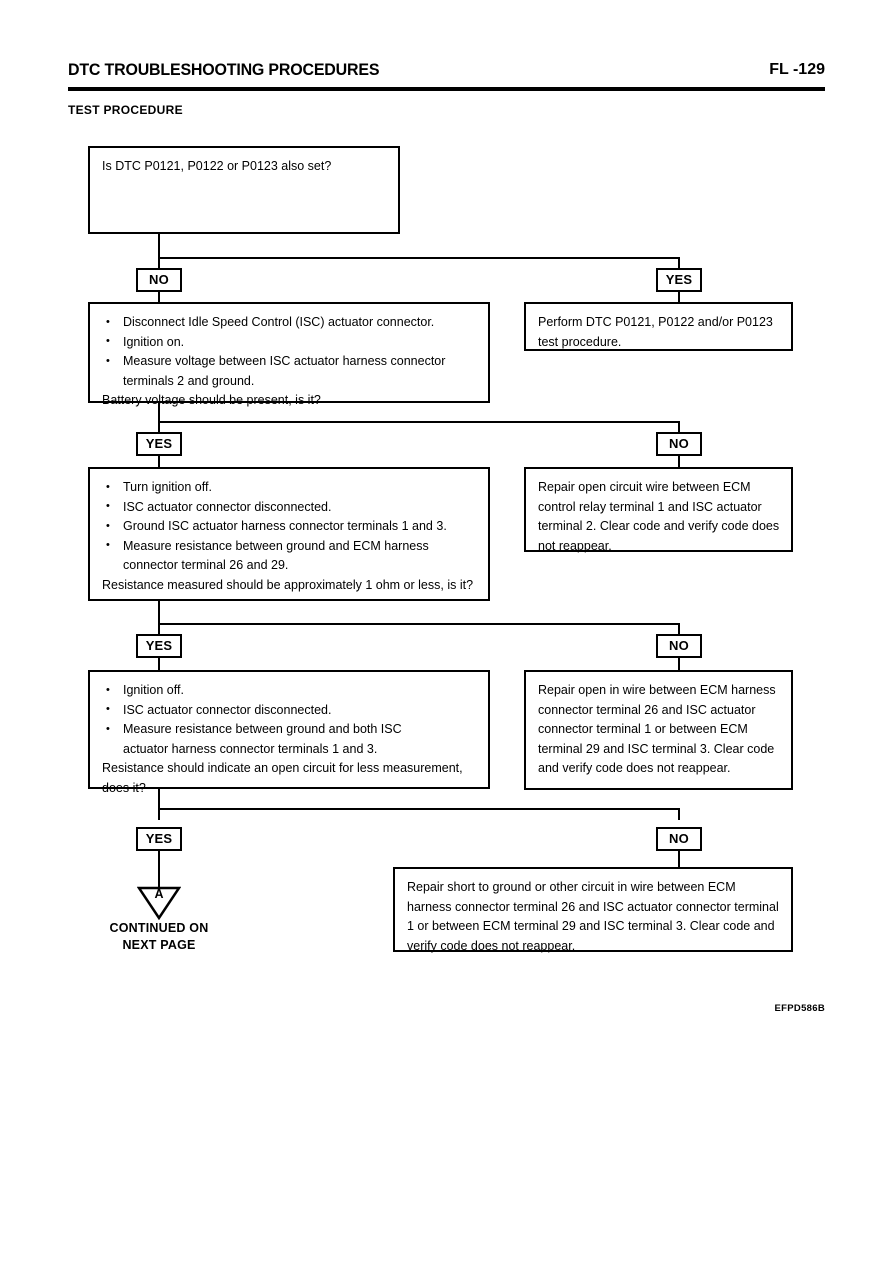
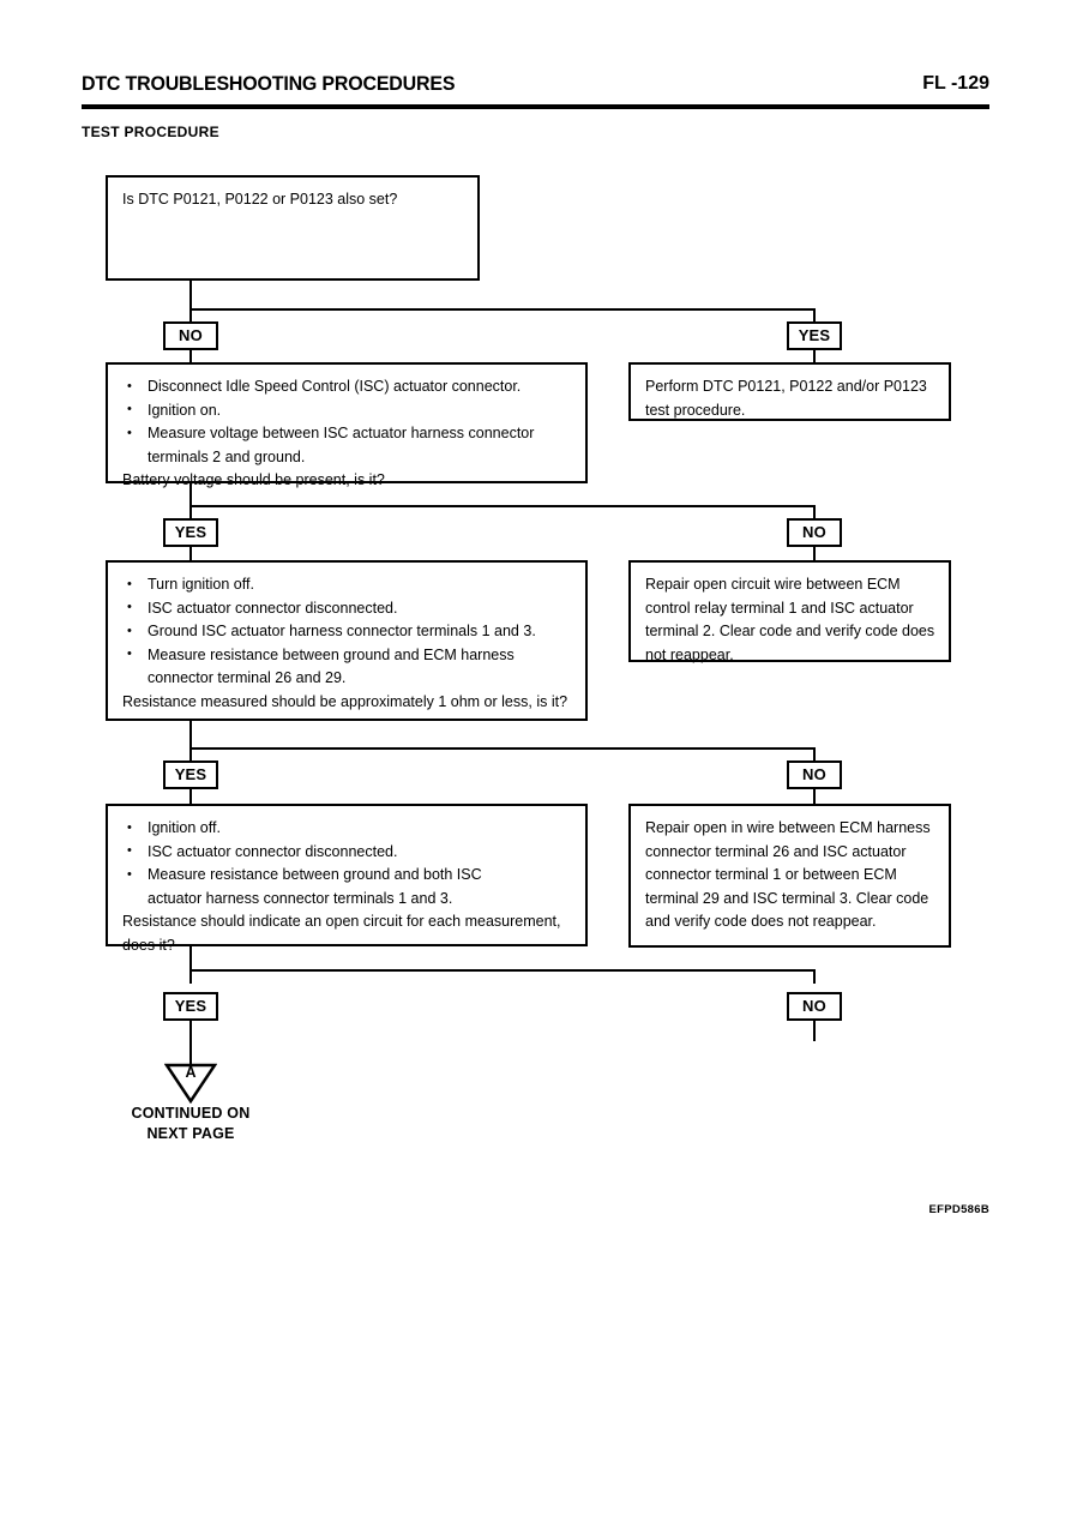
  DTC TROUBLESHOOTING PROCEDURES
  FL -129
  TEST PROCEDURE
  Is DTC P0121, P0122 or P0123 also set?
  NO
  YES
  Perform DTC P0121, P0122 and/or P0123 test procedure.
  Disconnect Idle Speed Control (ISC) actuator connector.
  Ignition on.
  Measure voltage between ISC actuator harness connector
  terminals 2 and ground.
  Battery voltage should be present, is it?
  YES
  NO
  Repair open circuit wire between ECM control relay terminal 1 and ISC actuator terminal 2. Clear code and verify code does not reappear.
  Turn ignition off.
  ISC actuator connector disconnected.
  Ground ISC actuator harness connector terminals 1 and 3.
  Measure resistance between ground and ECM harness
  connector terminal 26 and 29.
  Resistance measured should be approximately 1 ohm or less, is it?
  YES
  NO
  Repair open in wire between ECM harness connector terminal 26 and ISC actuator connector terminal 1 or between ECM terminal 29 and ISC terminal 3. Clear code and verify code does not reappear.
  Ignition off.
  ISC actuator connector disconnected.
  Measure resistance between ground and both ISC
  actuator harness connector terminals 1 and 3.
- Resistance should indicate an open circuit for less measurement, does it?
+ Resistance should indicate an open circuit for each measurement, does it?
  YES
  NO
- Repair short to ground or other circuit in wire between ECM harness connector terminal 26 and ISC actuator connector terminal 1 or between ECM terminal 29 and ISC terminal 3. Clear code and verify code does not reappear.
  A
  CONTINUED ON
  NEXT PAGE
  EFPD586B
